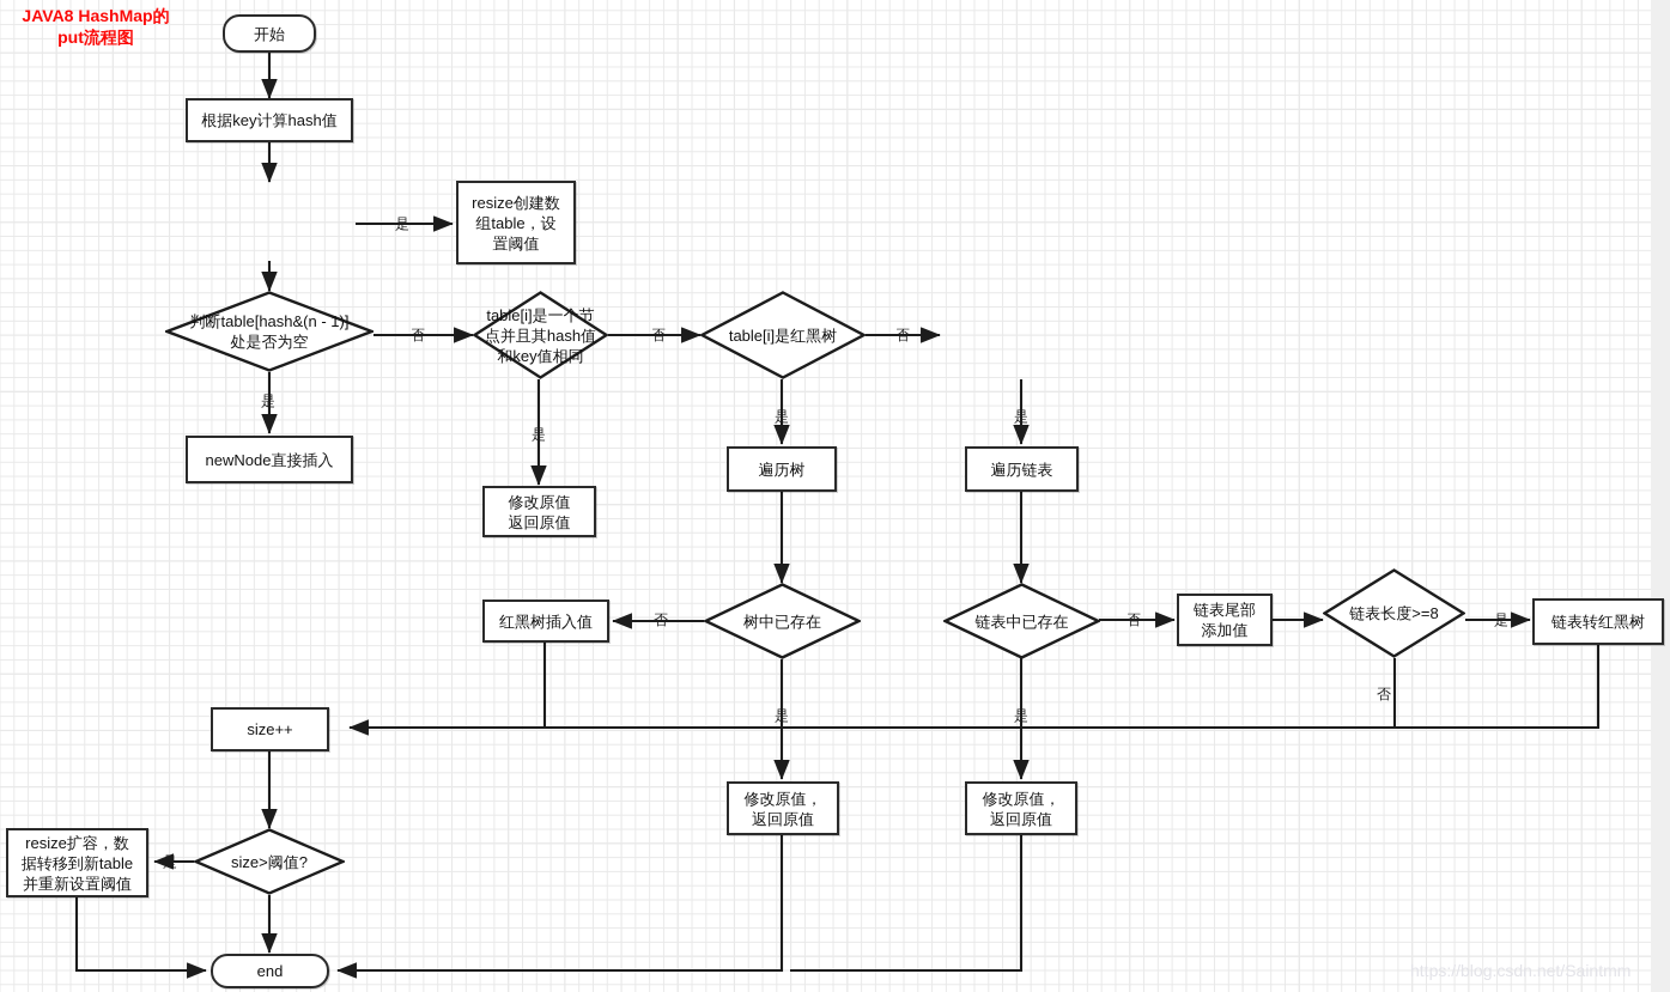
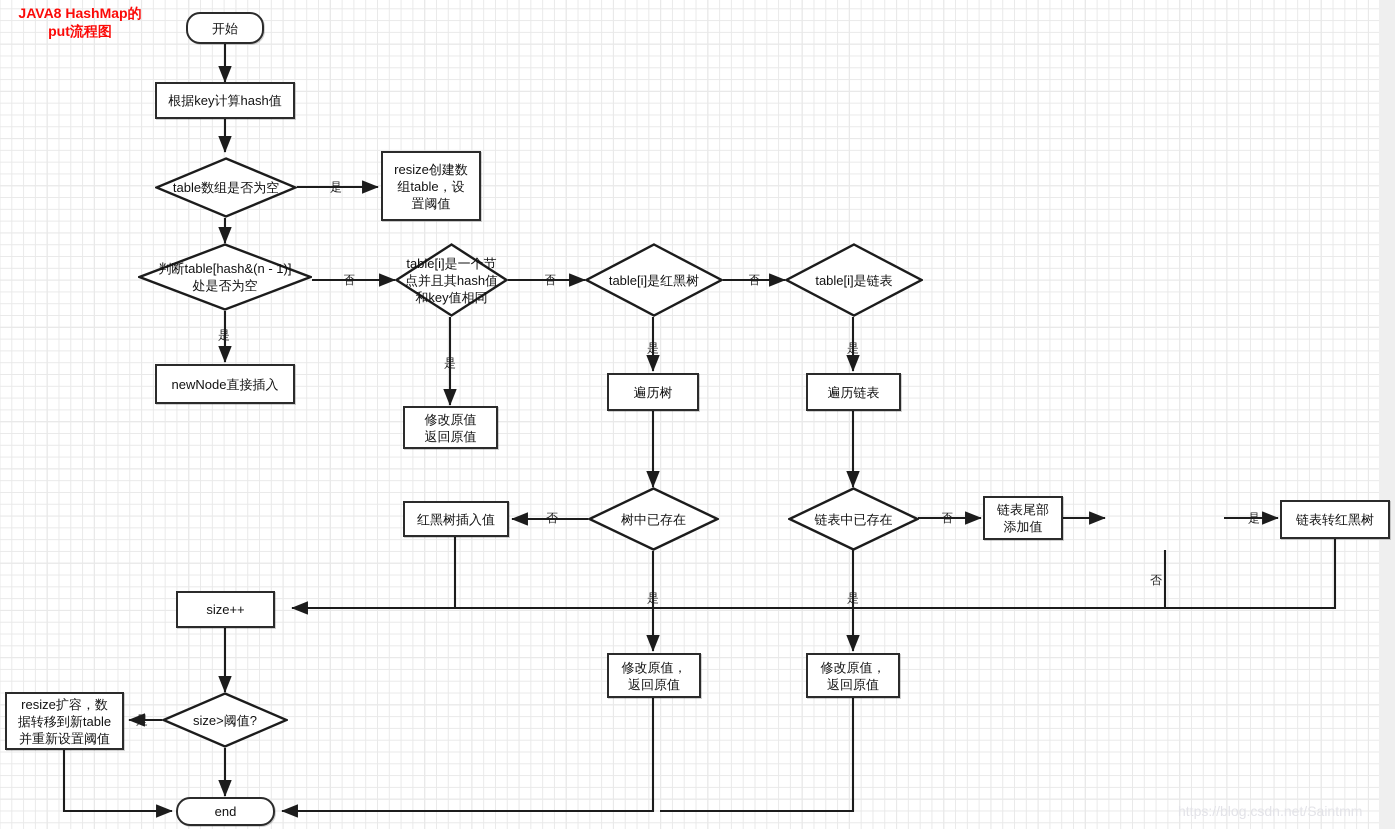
  JAVA8 HashMap的
  put流程图
  开始
  根据key计算hash值
+ table数组是否为空
  resize创建数
  组table，设
  置阈值
  判断table[hash&(n - 1)]
  处是否为空
  table[i]是一个节
  点并且其hash值
  和key值相同
  table[i]是红黑树
+ table[i]是链表
  newNode直接插入
  修改原值
  返回原值
  遍历树
  遍历链表
  树中已存在
  链表中已存在
  红黑树插入值
  链表尾部
  添加值
- 链表长度>=8
  链表转红黑树
  size++
  size>阈值?
  resize扩容，数
  据转移到新table
  并重新设置阈值
  修改原值，
  返回原值
  修改原值，
  返回原值
  end
  是
  否
  是
  是
  否
  是
  否
  是
  否
  是
  否
  是
  是
  否
  是
  https://blog.csdn.net/Saintmm
